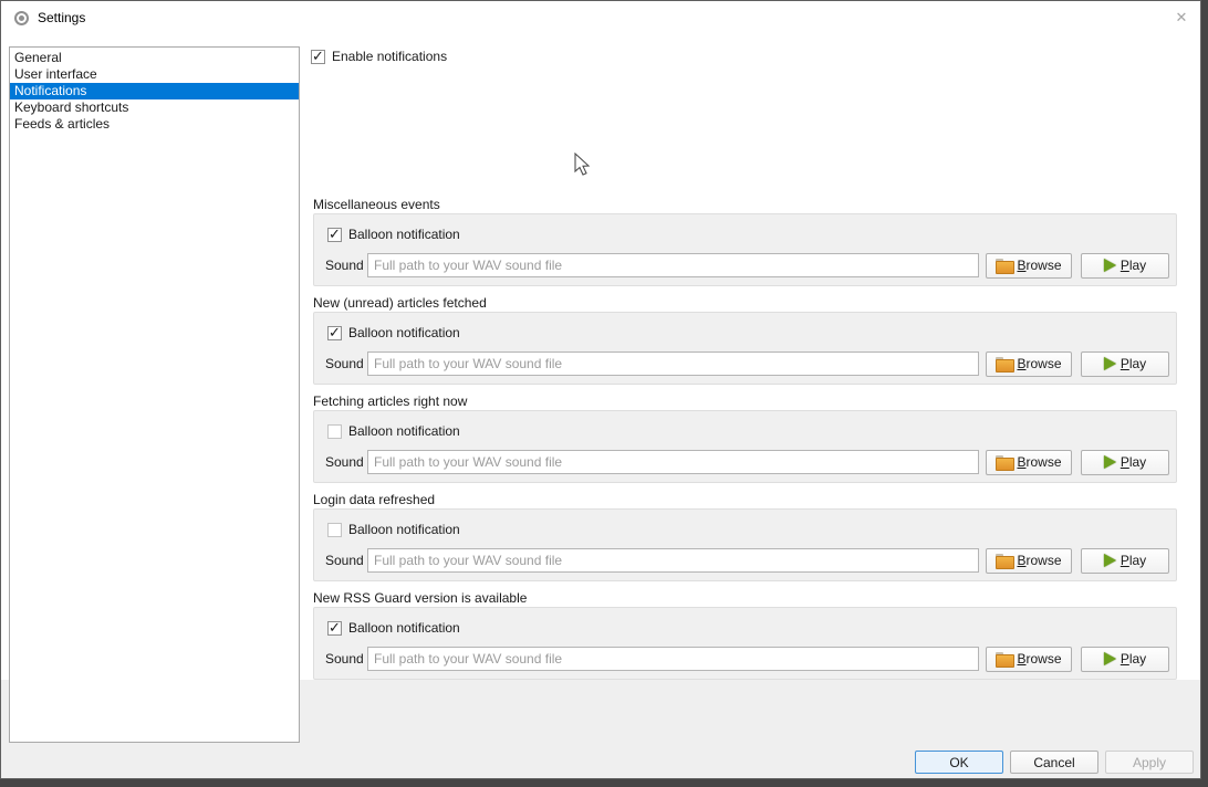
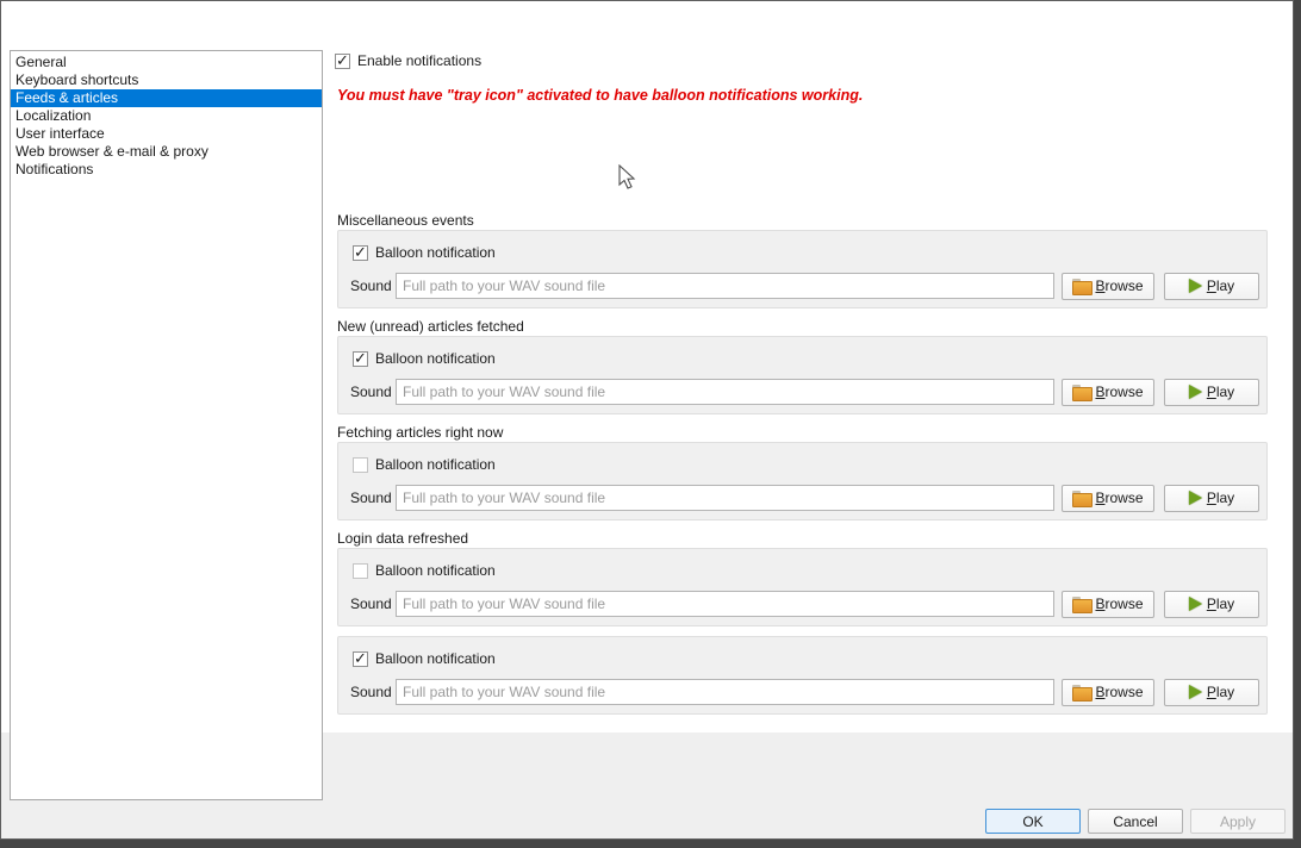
- Settings
- ✕
  General
- User interface
+ Keyboard shortcuts
- Notifications
+ Feeds & articles
+ Localization
- Keyboard shortcuts
+ User interface
+ Web browser & e-mail & proxy
- Feeds & articles
+ Notifications
  ✓
  Enable notifications
+ You must have "tray icon" activated to have balloon notifications working.
  Miscellaneous events
  ✓
  Balloon notification
  Sound
  Full path to your WAV sound file
  Browse
  Play
  New (unread) articles fetched
  ✓
  Balloon notification
  Sound
  Full path to your WAV sound file
  Browse
  Play
  Fetching articles right now
  Balloon notification
  Sound
  Full path to your WAV sound file
  Browse
  Play
  Login data refreshed
  Balloon notification
  Sound
  Full path to your WAV sound file
  Browse
  Play
- New RSS Guard version is available
  ✓
  Balloon notification
  Sound
  Full path to your WAV sound file
  Browse
  Play
  OK
  Cancel
  Apply
